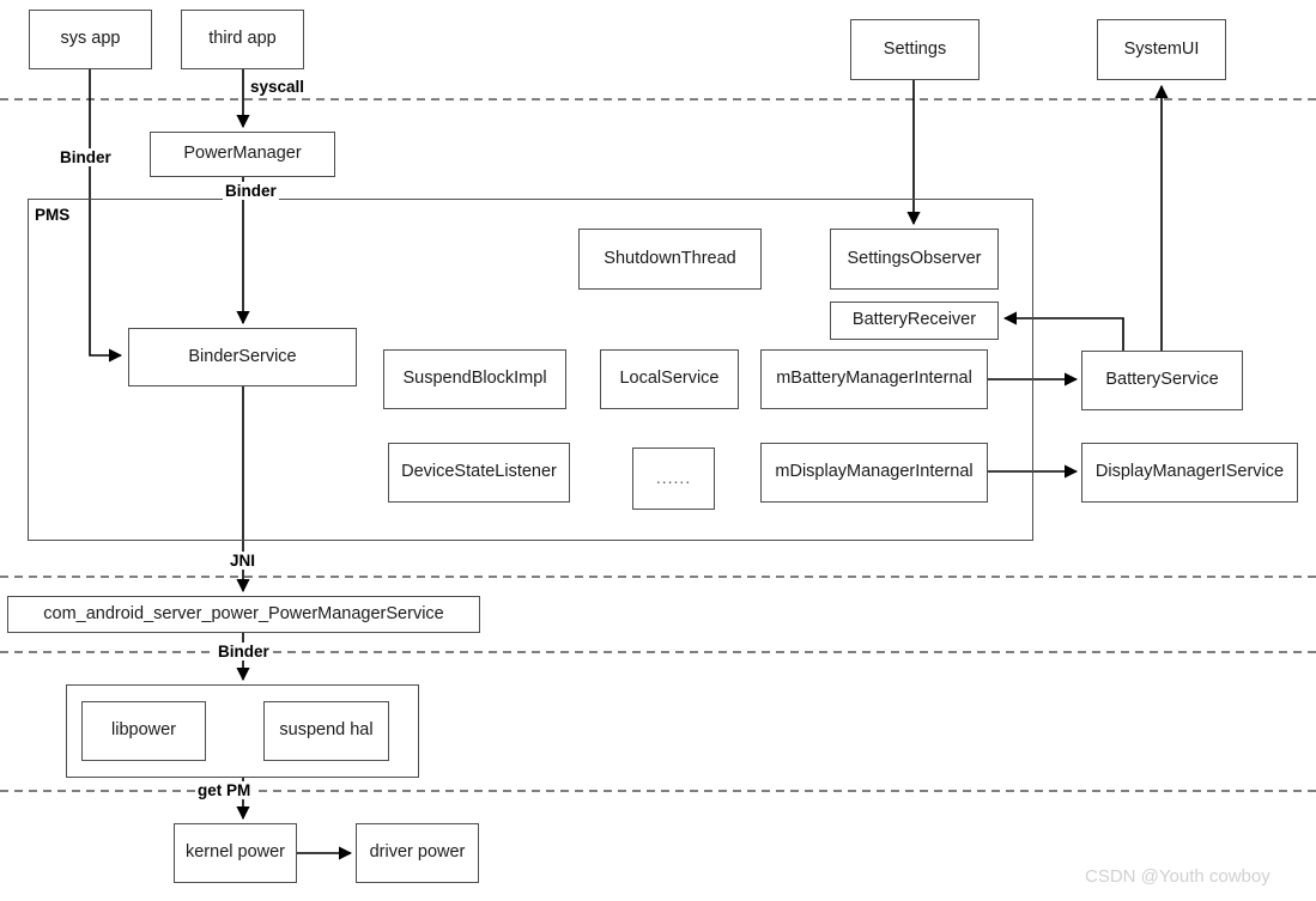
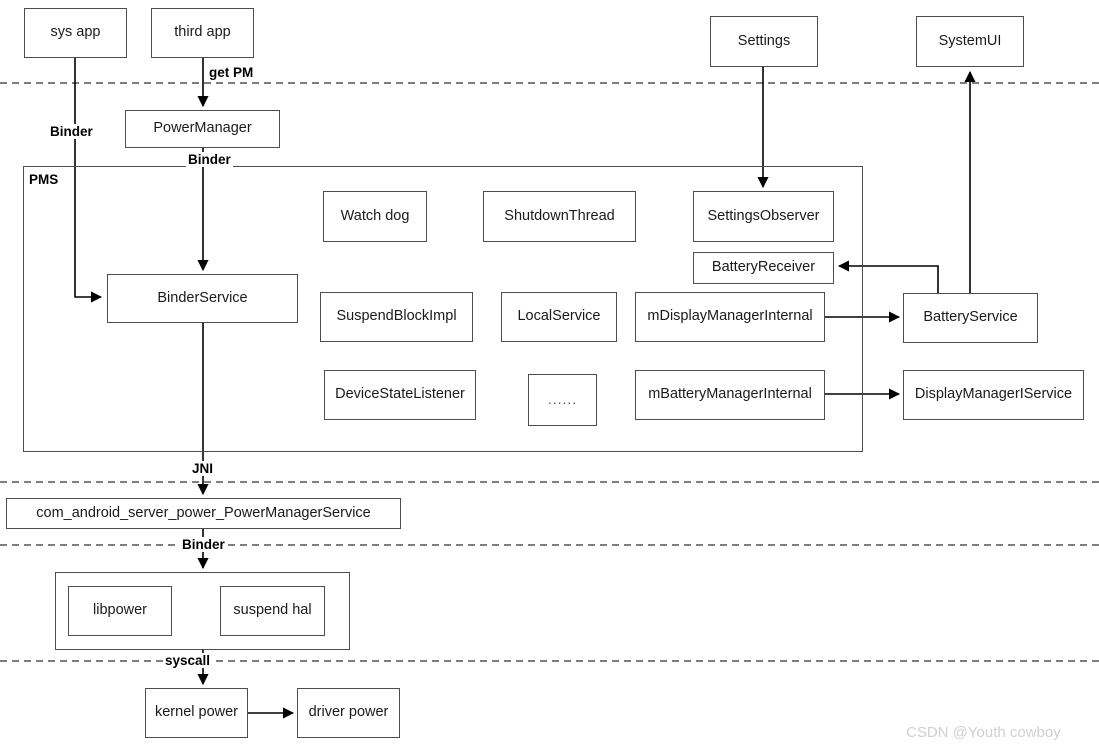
  sys app
  third app
  Settings
  SystemUI
  PowerManager
  PMS
  BinderService
+ Watch dog
  ShutdownThread
  SettingsObserver
  BatteryReceiver
  SuspendBlockImpl
  LocalService
- mBatteryManagerInternal
+ mDisplayManagerInternal
  DeviceStateListener
  ......
- mDisplayManagerInternal
+ mBatteryManagerInternal
  BatteryService
  DisplayManagerIService
  com_android_server_power_PowerManagerService
  libpower
  suspend hal
  kernel power
  driver power
- syscall
+ get PM
  Binder
  Binder
  JNI
  Binder
- get PM
+ syscall
  CSDN @Youth cowboy
